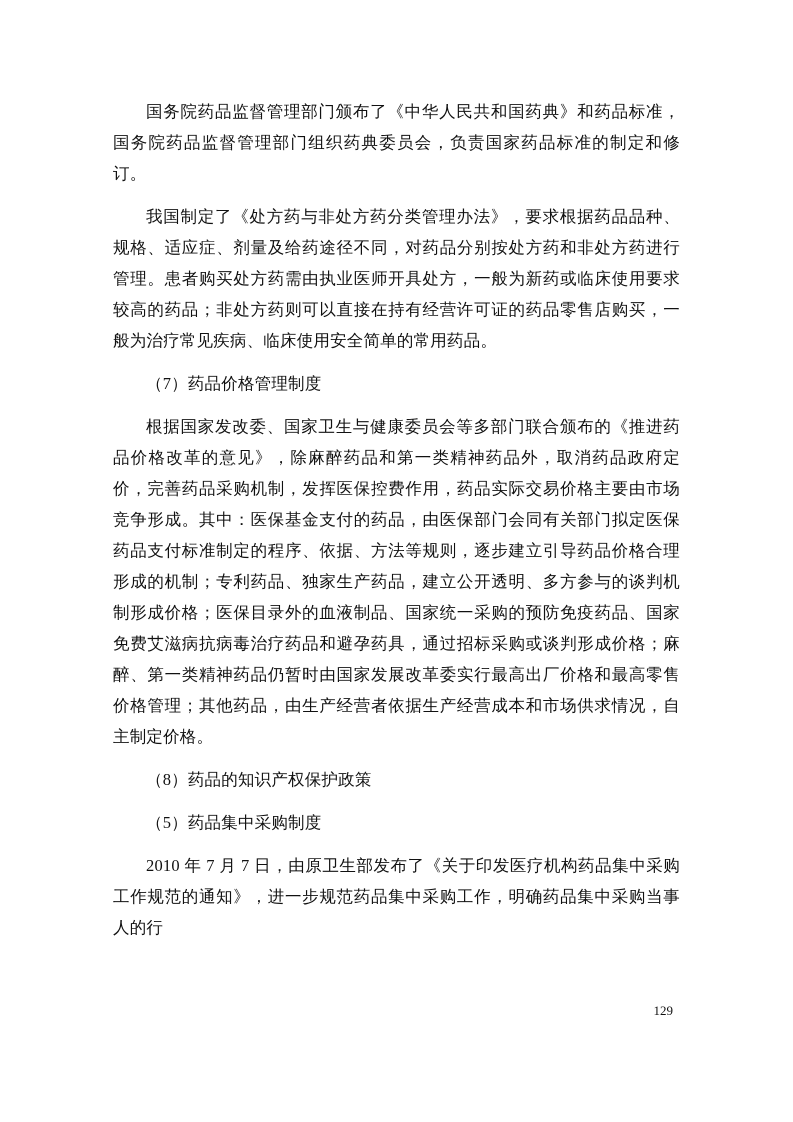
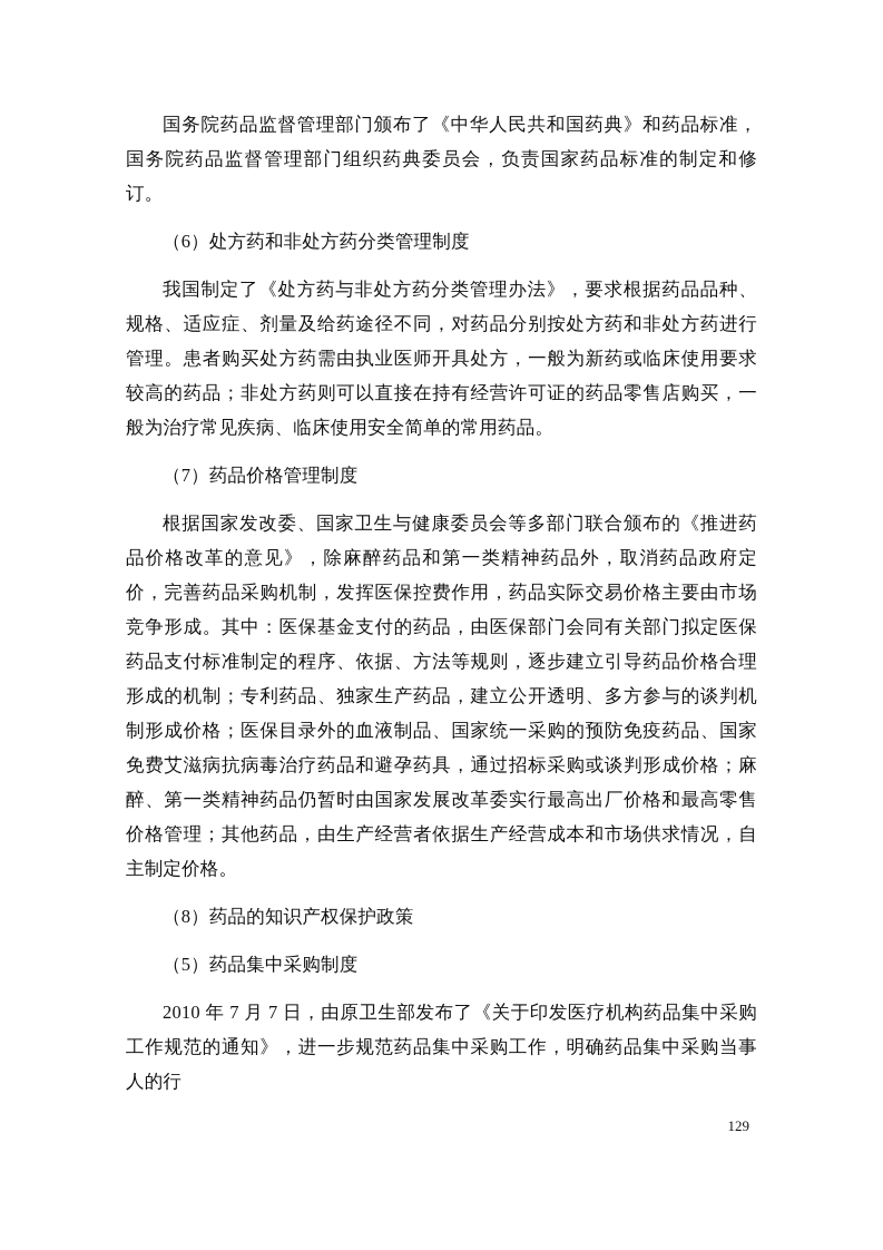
  国务院药品监督管理部门颁布了《中华人民共和国药典》和药品标准，国务院药品监督管理部门组织药典委员会，负责国家药品标准的制定和修订。
+ （6）处方药和非处方药分类管理制度
  我国制定了《处方药与非处方药分类管理办法》，要求根据药品品种、规格、适应症、剂量及给药途径不同，对药品分别按处方药和非处方药进行管理。患者购买处方药需由执业医师开具处方，一般为新药或临床使用要求较高的药品；非处方药则可以直接在持有经营许可证的药品零售店购买，一般为治疗常见疾病、临床使用安全简单的常用药品。
  （7）药品价格管理制度
  根据国家发改委、国家卫生与健康委员会等多部门联合颁布的《推进药品价格改革的意见》，除麻醉药品和第一类精神药品外，取消药品政府定价，完善药品采购机制，发挥医保控费作用，药品实际交易价格主要由市场竞争形成。其中：医保基金支付的药品，由医保部门会同有关部门拟定医保药品支付标准制定的程序、依据、方法等规则，逐步建立引导药品价格合理形成的机制；专利药品、独家生产药品，建立公开透明、多方参与的谈判机制形成价格；医保目录外的血液制品、国家统一采购的预防免疫药品、国家免费艾滋病抗病毒治疗药品和避孕药具，通过招标采购或谈判形成价格；麻醉、第一类精神药品仍暂时由国家发展改革委实行最高出厂价格和最高零售价格管理；其他药品，由生产经营者依据生产经营成本和市场供求情况，自主制定价格。
  （8）药品的知识产权保护政策
  （5）药品集中采购制度
  2010 年 7 月 7 日，由原卫生部发布了《关于印发医疗机构药品集中采购工作规范的通知》，进一步规范药品集中采购工作，明确药品集中采购当事人的行
  129
